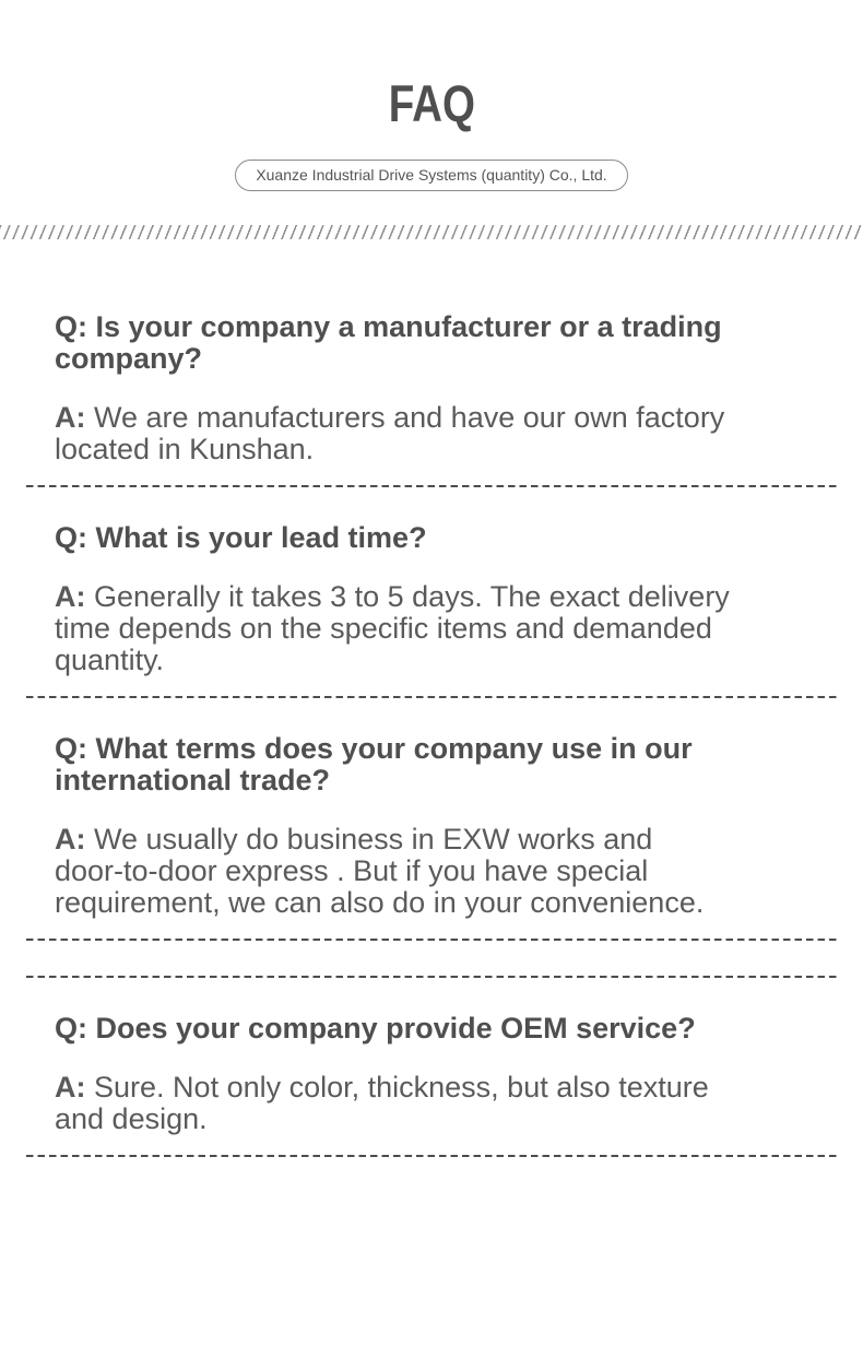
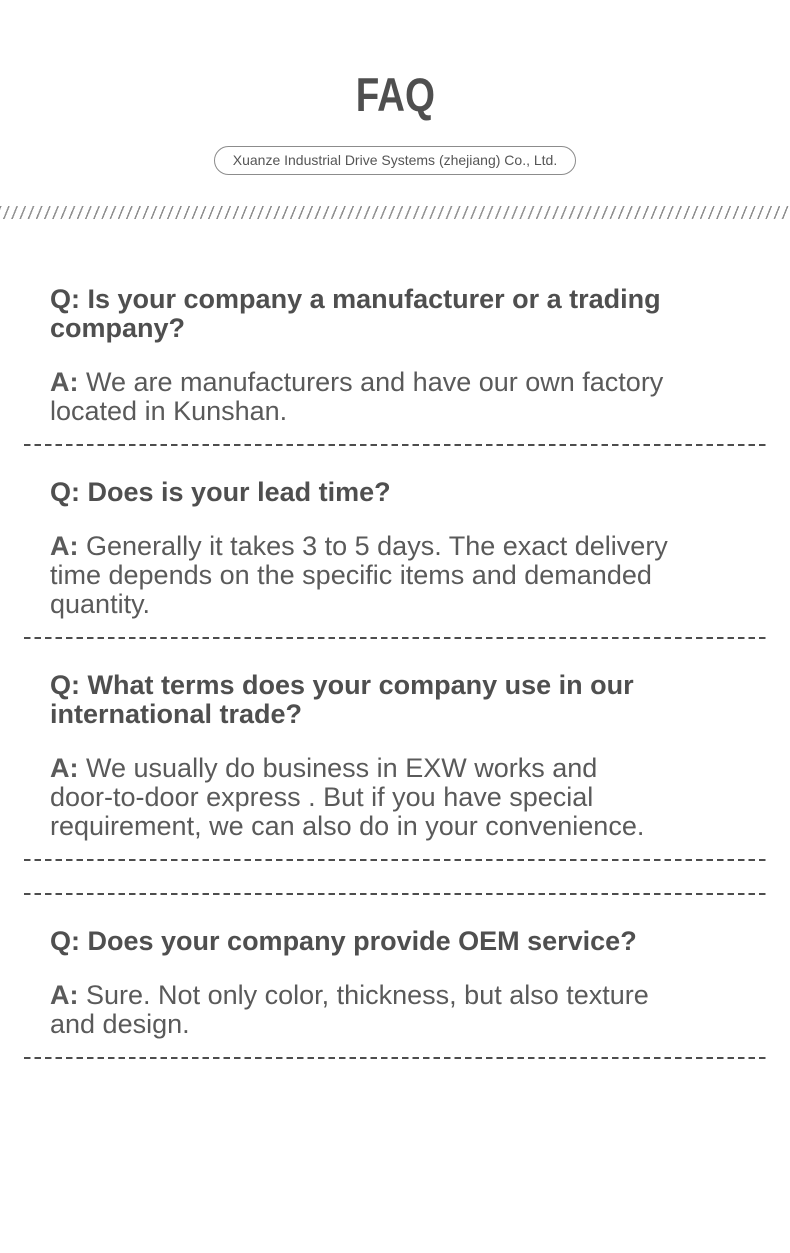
  FAQ
- Xuanze Industrial Drive Systems (quantity) Co., Ltd.
+ Xuanze Industrial Drive Systems (zhejiang) Co., Ltd.
  Q: Is your company a manufacturer or a trading
  company?
  A: We are manufacturers and have our own factory
  located in Kunshan.
- Q: What is your lead time?
+ Q: Does is your lead time?
  A: Generally it takes 3 to 5 days. The exact delivery
  time depends on the specific items and demanded
  quantity.
  Q: What terms does your company use in our
  international trade?
  A: We usually do business in EXW works and
  door-to-door express . But if you have special
  requirement, we can also do in your convenience.
  Q: Does your company provide OEM service?
  A: Sure. Not only color, thickness, but also texture
  and design.
